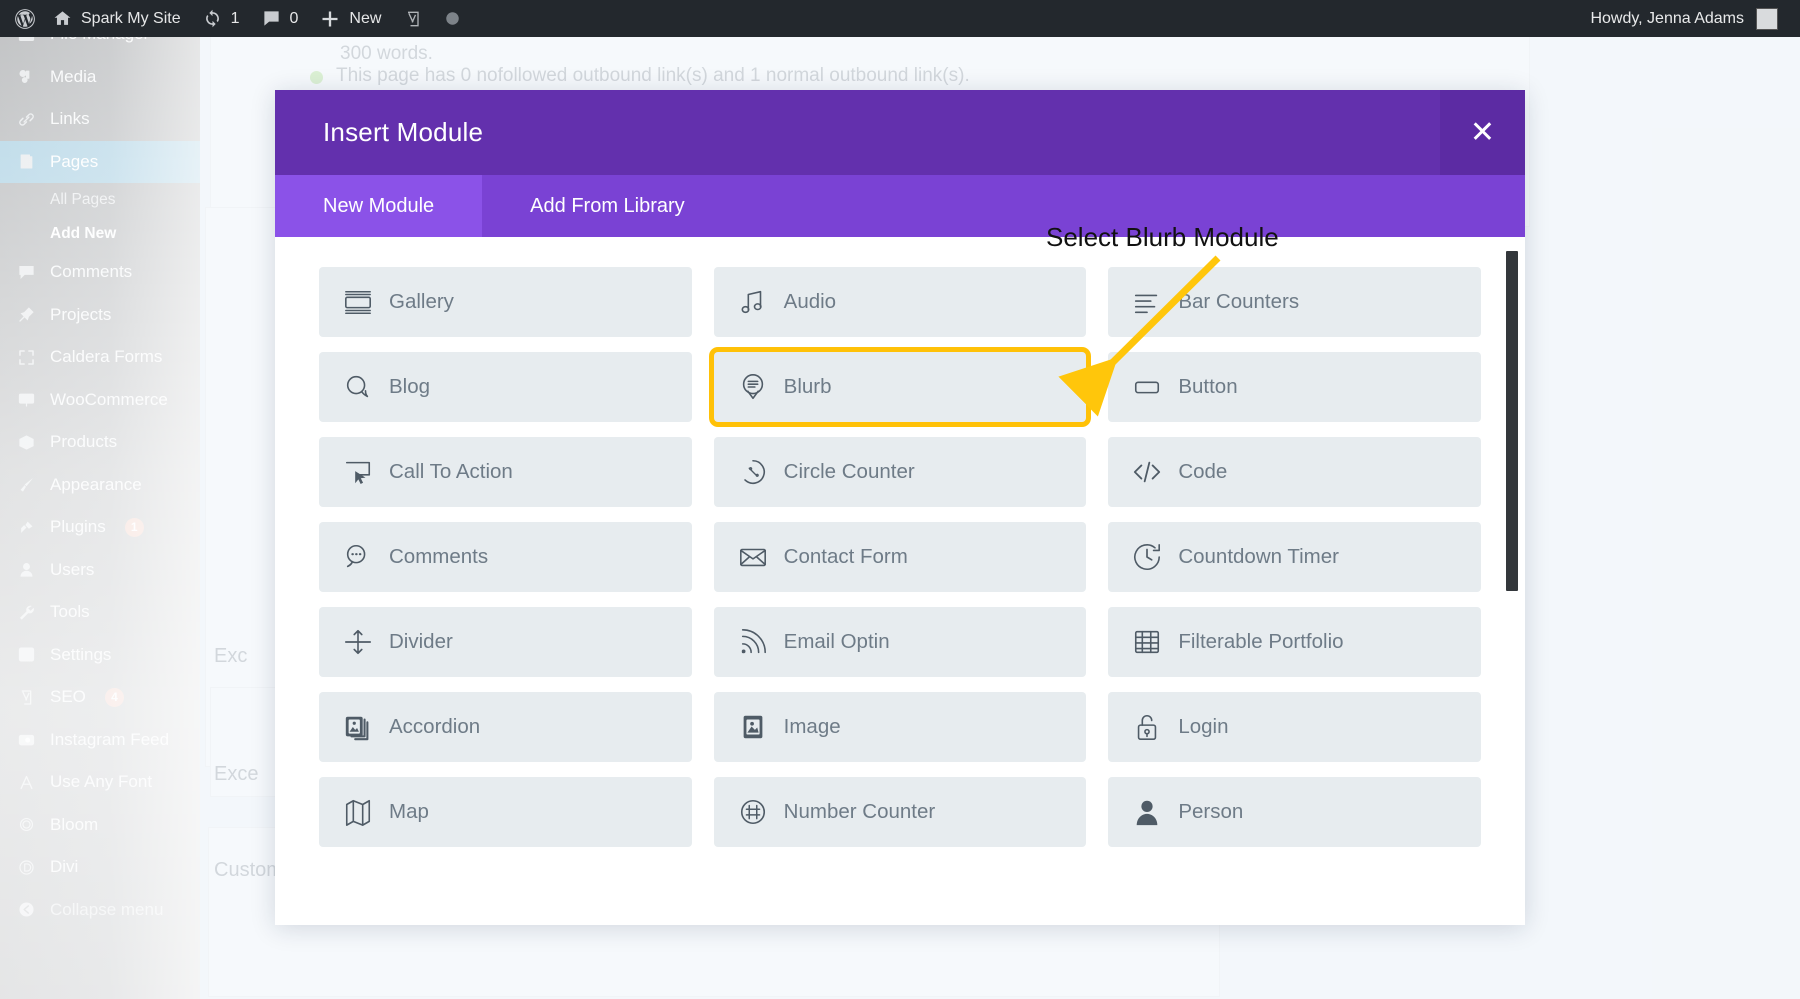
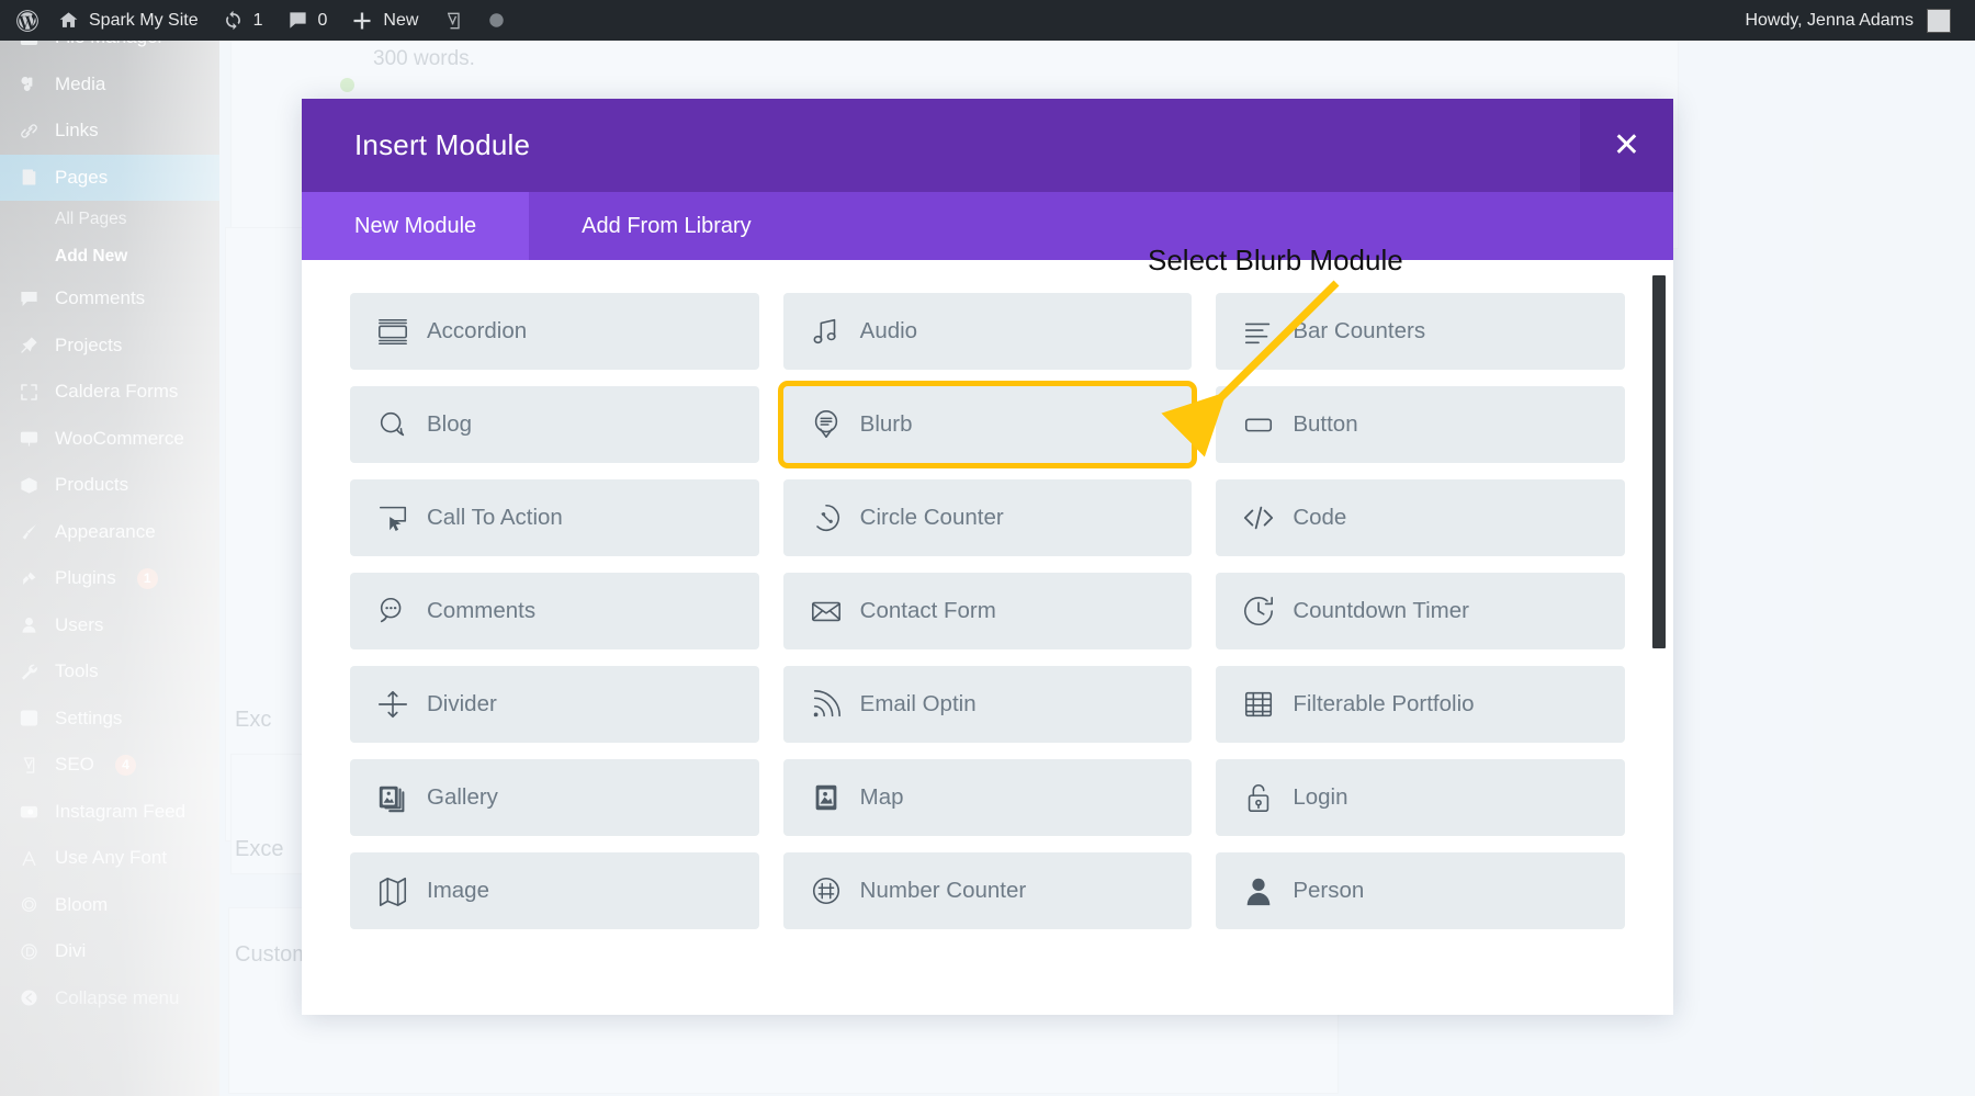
  300 words.
- This page has 0 nofollowed outbound link(s) and 1 normal outbound link(s).
  Exc
  Exce
  Spark My Site
  1
  0
  New
  Howdy, Jenna Adams
  Insert Module
  ✕
  New Module
  Add From Library
- Gallery
+ Accordion
  Audio
  Bar Counters
  Blog
  Blurb
  Button
  Call To Action
  Circle Counter
  Code
  Comments
  Contact Form
  Countdown Timer
  Divider
  Email Optin
  Filterable Portfolio
- Accordion
+ Gallery
- Image
+ Map
  Login
- Map
+ Image
  Number Counter
  Person
  Select Blurb Module
